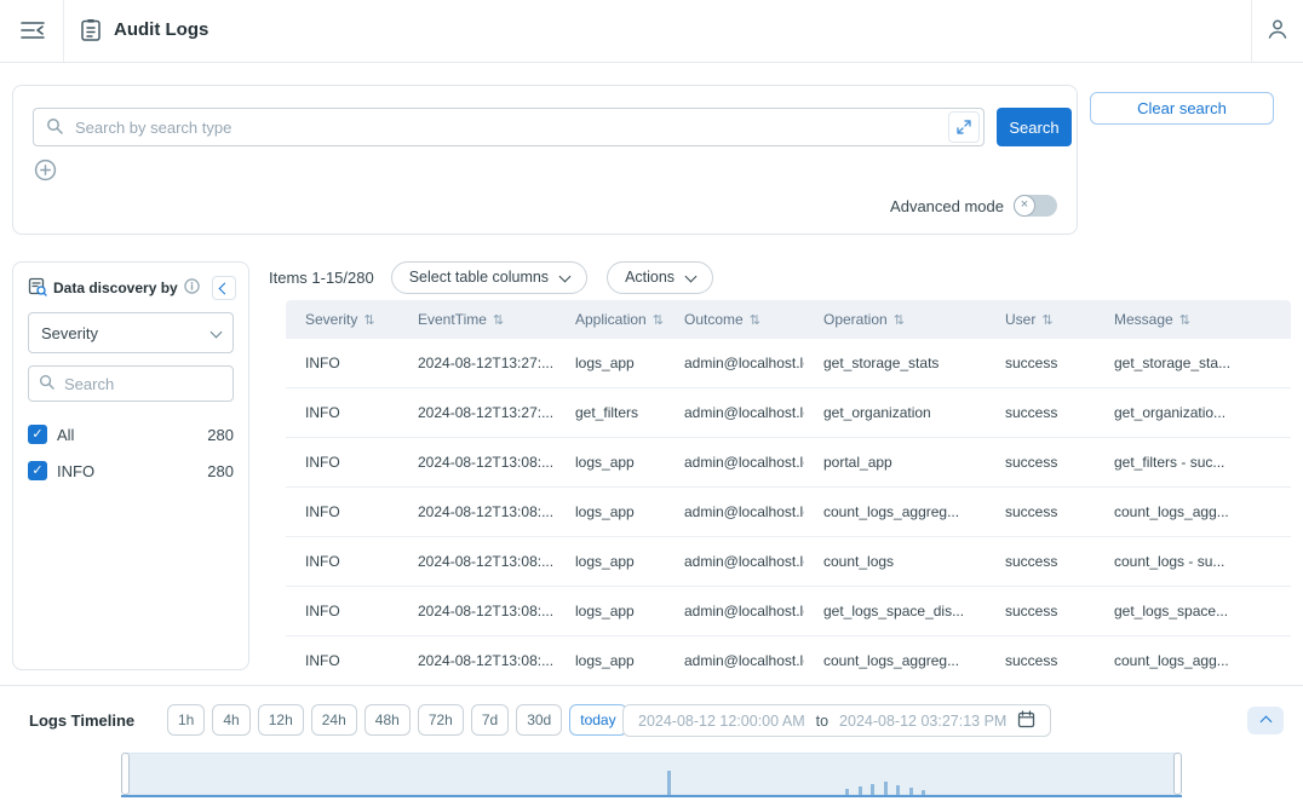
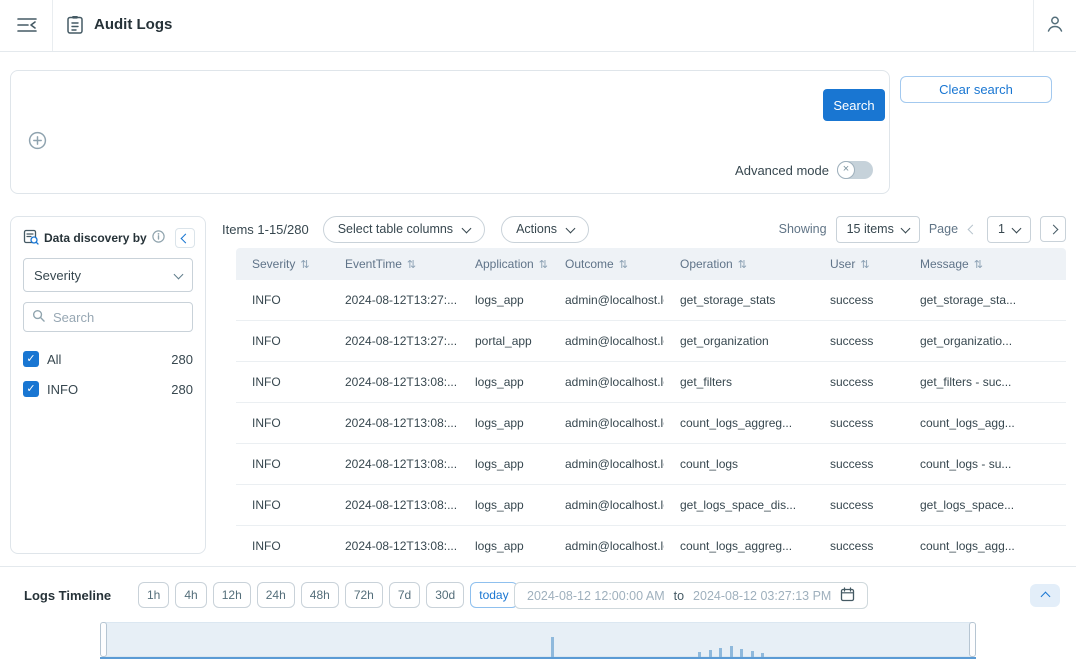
  Audit Logs
- Search by search type
  Search
  Advanced mode
  ×
  Clear search
  Data discovery by
  Severity
  Search
  ✓
  All
  280
  ✓
  INFO
  280
  Items 1-15/280
  Select table columns
  Actions
+ Showing
+ 15 items
+ Page
+ 1
  Severity
  ⇅
  EventTime
  ⇅
  Application
  ⇅
  Outcome
  ⇅
  Operation
  ⇅
  User
  ⇅
  Message
  ⇅
  INFO
  2024-08-12T13:27:...
  logs_app
  admin@localhost.l
  get_storage_stats
  success
  get_storage_sta...
  INFO
  2024-08-12T13:27:...
- get_filters
+ portal_app
  admin@localhost.l
  get_organization
  success
  get_organizatio...
  INFO
  2024-08-12T13:08:...
  logs_app
  admin@localhost.l
- portal_app
+ get_filters
  success
  get_filters - suc...
  INFO
  2024-08-12T13:08:...
  logs_app
  admin@localhost.l
  count_logs_aggreg...
  success
  count_logs_agg...
  INFO
  2024-08-12T13:08:...
  logs_app
  admin@localhost.l
  count_logs
  success
  count_logs - su...
  INFO
  2024-08-12T13:08:...
  logs_app
  admin@localhost.l
  get_logs_space_dis...
  success
  get_logs_space...
  INFO
  2024-08-12T13:08:...
  logs_app
  admin@localhost.l
  count_logs_aggreg...
  success
  count_logs_agg...
  Logs Timeline
  1h
  4h
  12h
  24h
  48h
  72h
  7d
  30d
  today
  2024-08-12 12:00:00 AM
  to
  2024-08-12 03:27:13 PM
